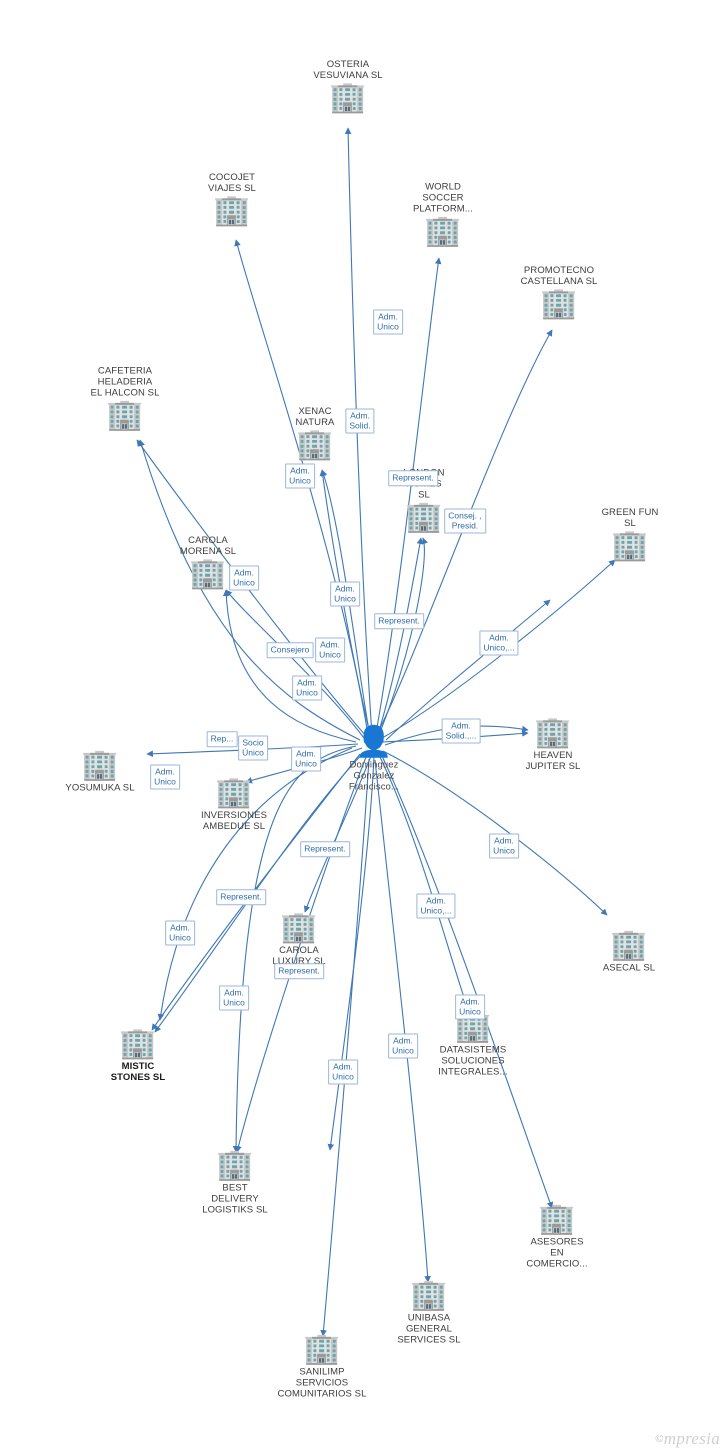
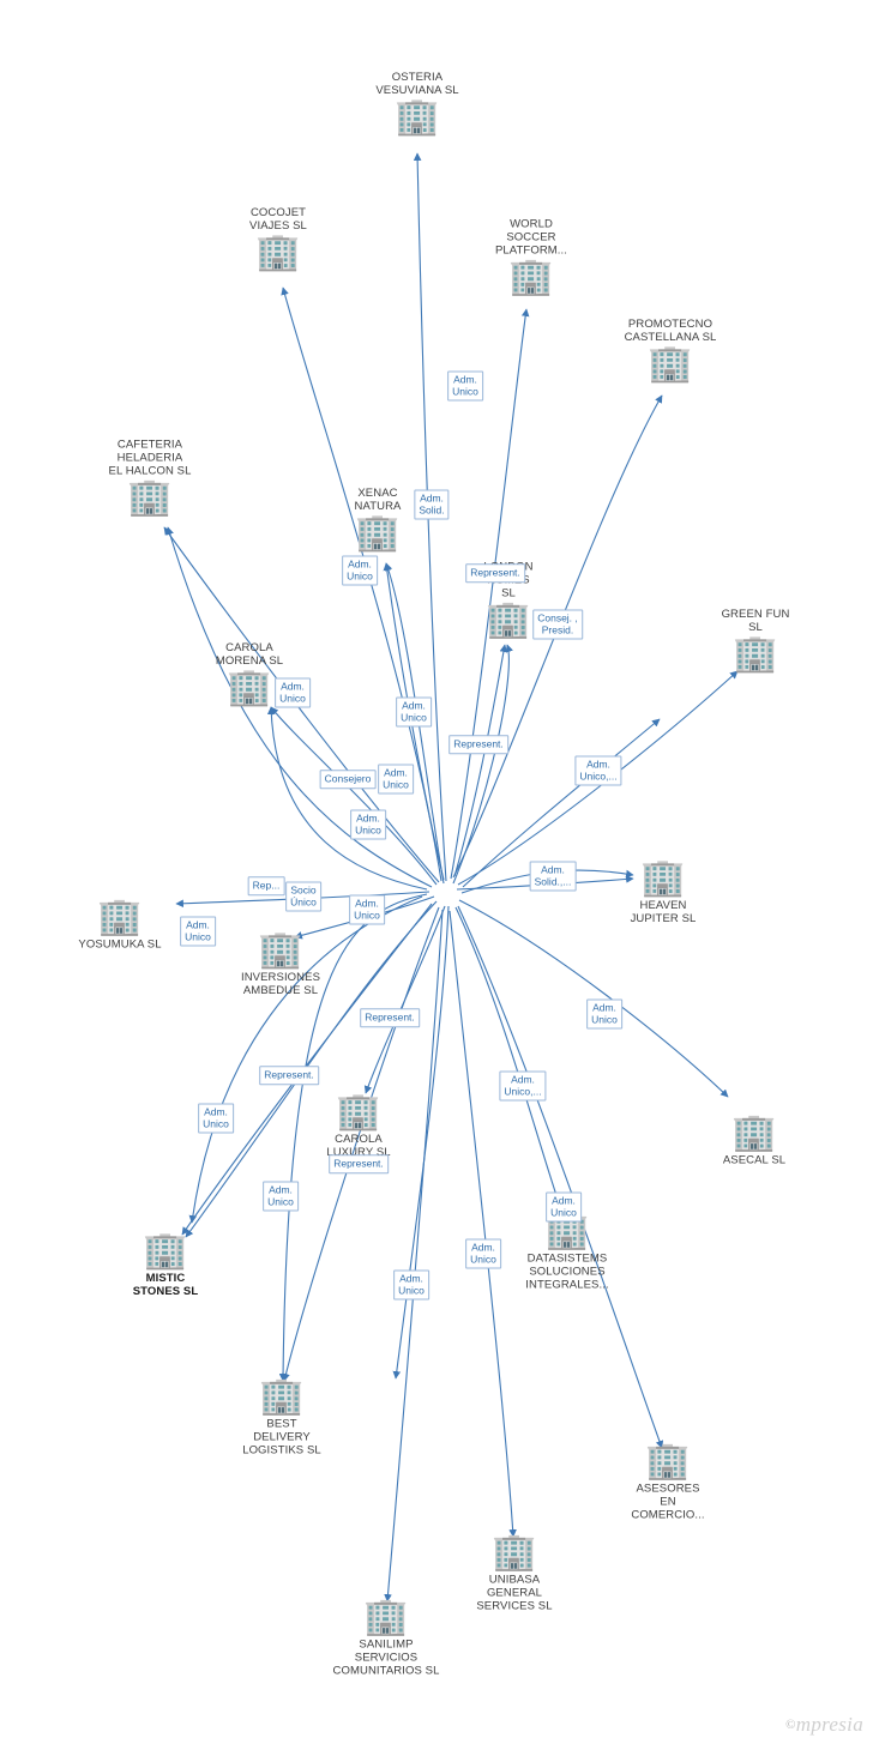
  OSTERIA
  VESUVIANA SL
  🏢
  COCOJET
  VIAJES SL
  🏢
  WORLD
  SOCCER
  PLATFORM...
  🏢
  PROMOTECNO
  CASTELLANA SL
  🏢
  CAFETERIA
  HELADERIA
  EL HALCON SL
  🏢
  XENAC
  NATURA
  🏢
  SL
  🏢
  GREEN FUN
  SL
  🏢
  CAROLA
  MORENA SL
  🏢
- 👤
- Dominguez
- Gonzalez
- Francisco...
  🏢
  HEAVEN
  JUPITER SL
  🏢
  YOSUMUKA SL
  🏢
  INVERSIONES
  AMBEDUE SL
  🏢
  ASECAL SL
  🏢
  CAROLA
  LUXURY SL
  🏢
  DATASISTEMS
  SOLUCIONES
  INTEGRALES...
  🏢
  MISTIC
  STONES SL
  🏢
  BEST
  DELIVERY
  LOGISTIKS SL
  🏢
  ASESORES
  EN
  COMERCIO...
  🏢
  UNIBASA
  GENERAL
  SERVICES SL
  🏢
  SANILIMP
  SERVICIOS
  COMUNITARIOS SL
  Adm.
  Unico
  Adm.
  Solid.
  Adm.
  Unico
  Represent.
  Consej. ,
  Presid.
  Adm.
  Unico
  Adm.
  Unico
  Represent.
  Adm.
  Unico,...
  Consejero
  Adm.
  Unico
  Adm.
  Unico
  Adm.
  Solid.,...
  Rep...
  Socio
  Único
  Adm.
  Unico
  Adm.
  Unico
  Adm.
  Unico
  Represent.
  Represent.
  Adm.
  Unico,...
  Adm.
  Unico
  Represent.
  Adm.
  Unico
  Adm.
  Unico
  Adm.
  Unico
  Adm.
  Unico
  ©mpresia
